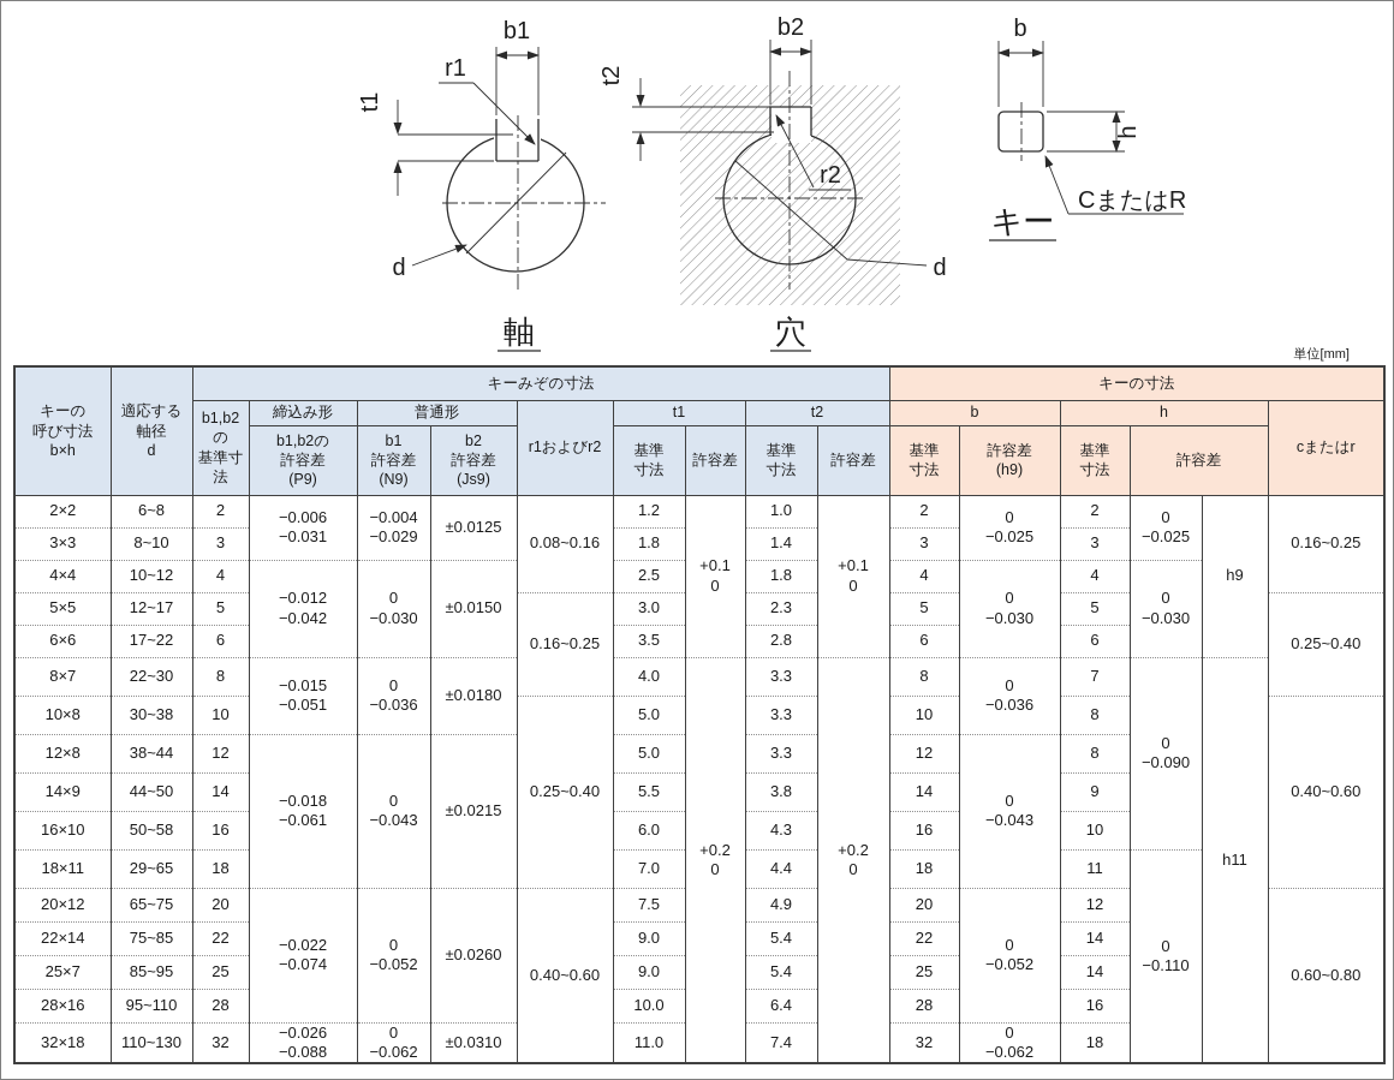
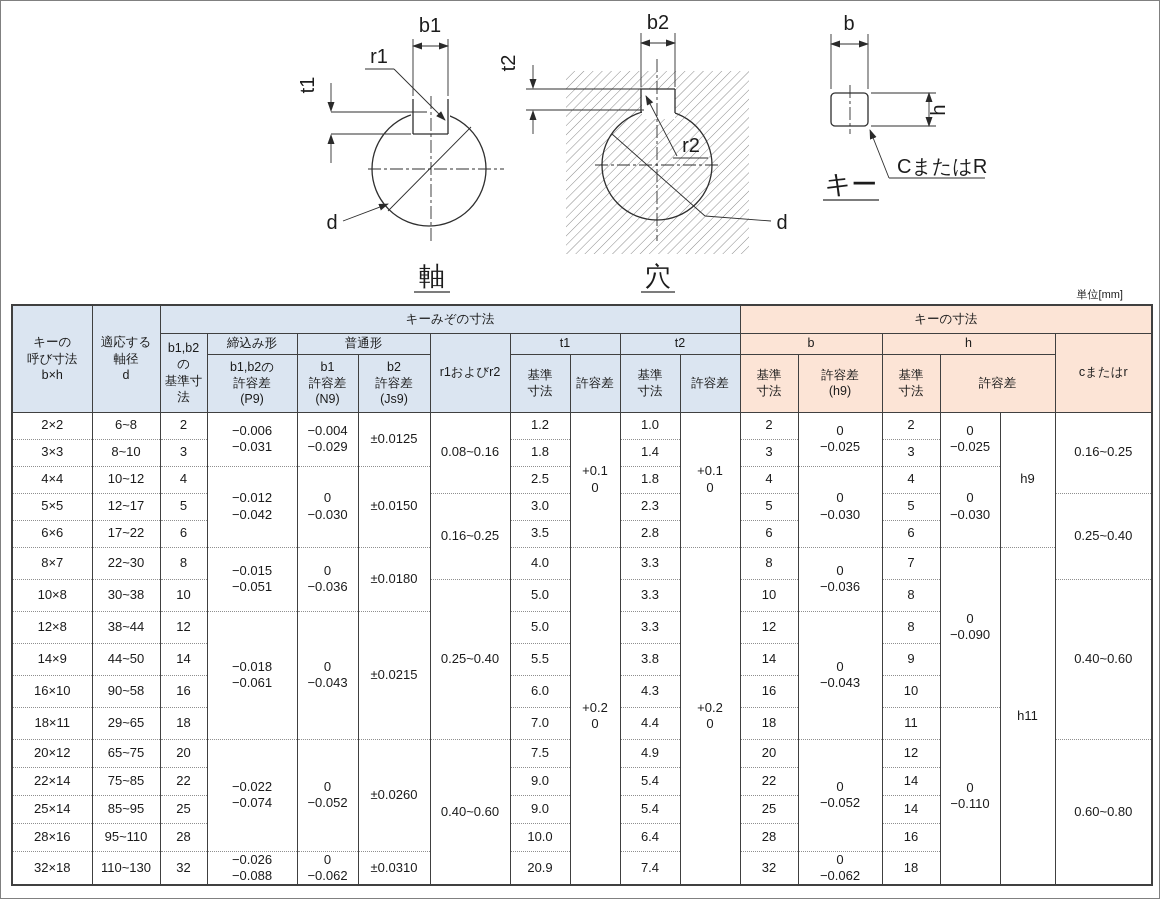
  b1
  r1
  d
  軸
  b2
  r2
  d
  穴
  b
  CまたはR
  キー
  単位[mm]
  キーの 呼び寸法 b×h	適応する 軸径 d	キーみぞの寸法	キーの寸法
  b1,b2の 基準寸法	締込み形	普通形	r1およびr2	t1	t2	b	h	cまたはr
  b1,b2の 許容差 (P9)	b1 許容差 (N9)	b2 許容差 (Js9)	基準 寸法	許容差	基準 寸法	許容差	基準 寸法	許容差 (h9)	基準 寸法	許容差
  2×2	6~8	2	−0.006 −0.031	−0.004 −0.029	±0.0125	0.08~0.16	1.2	+0.1 0	1.0	+0.1 0	2	0 −0.025	2	0 −0.025	h9	0.16~0.25
  3×3	8~10	3	1.8	1.4	3	3
  4×4	10~12	4	−0.012 −0.042	0 −0.030	±0.0150	2.5	1.8	4	0 −0.030	4	0 −0.030
  5×5	12~17	5	0.16~0.25	3.0	2.3	5	5	0.25~0.40
  6×6	17~22	6	3.5	2.8	6	6
  8×7	22~30	8	−0.015 −0.051	0 −0.036	±0.0180	4.0	+0.2 0	3.3	+0.2 0	8	0 −0.036	7	0 −0.090	h11
  10×8	30~38	10	0.25~0.40	5.0	3.3	10	8	0.40~0.60
  12×8	38~44	12	−0.018 −0.061	0 −0.043	±0.0215	5.0	3.3	12	0 −0.043	8
  14×9	44~50	14	5.5	3.8	14	9
- 16×10	50~58	16	6.0	4.3	16	10
+ 16×10	90~58	16	6.0	4.3	16	10
  18×11	29~65	18	7.0	4.4	18	11	0 −0.110
  20×12	65~75	20	−0.022 −0.074	0 −0.052	±0.0260	0.40~0.60	7.5	4.9	20	0 −0.052	12	0.60~0.80
  22×14	75~85	22	9.0	5.4	22	14
- 25×7	85~95	25	9.0	5.4	25	14
+ 25×14	85~95	25	9.0	5.4	25	14
  28×16	95~110	28	10.0	6.4	28	16
- 32×18	110~130	32	−0.026 −0.088	0 −0.062	±0.0310	11.0	7.4	32	0 −0.062	18
+ 32×18	110~130	32	−0.026 −0.088	0 −0.062	±0.0310	20.9	7.4	32	0 −0.062	18
